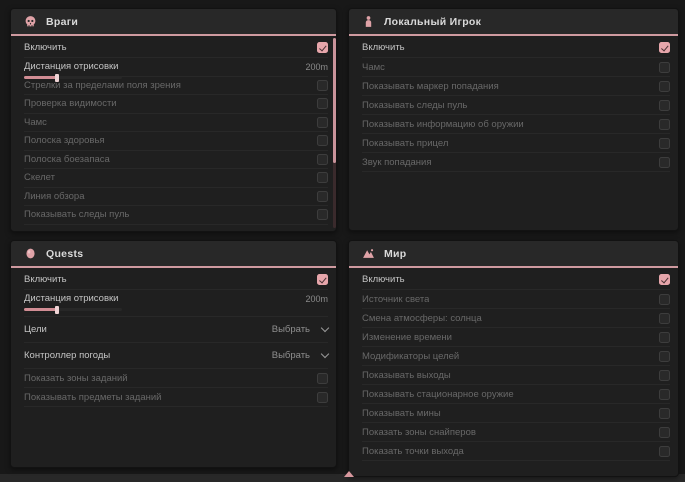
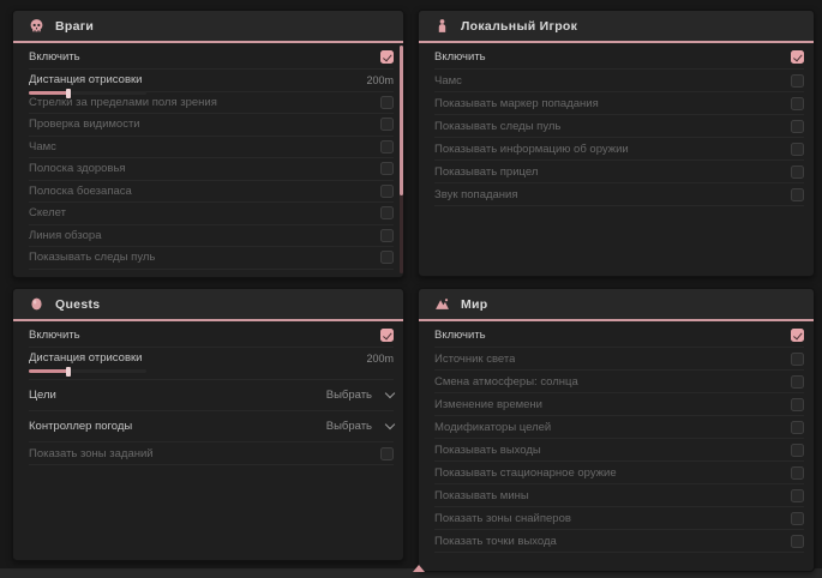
  Враги
  Включить
  Дистанция отрисовки
  200m
  Стрелки за пределами поля зрения
  Проверка видимости
  Чамс
  Полоска здоровья
  Полоска боезапаса
  Скелет
  Линия обзора
  Показывать следы пуль
  Локальный Игрок
  Включить
  Чамс
  Показывать маркер попадания
  Показывать следы пуль
  Показывать информацию об оружии
  Показывать прицел
  Звук попадания
  Quests
  Включить
  Дистанция отрисовки
  200m
  Цели
  Выбрать
  Контроллер погоды
  Выбрать
  Показать зоны заданий
- Показывать предметы заданий
  Мир
  Включить
  Источник света
  Смена атмосферы: солнца
  Изменение времени
  Модификаторы целей
  Показывать выходы
  Показывать стационарное оружие
  Показывать мины
  Показать зоны снайперов
  Показать точки выхода
